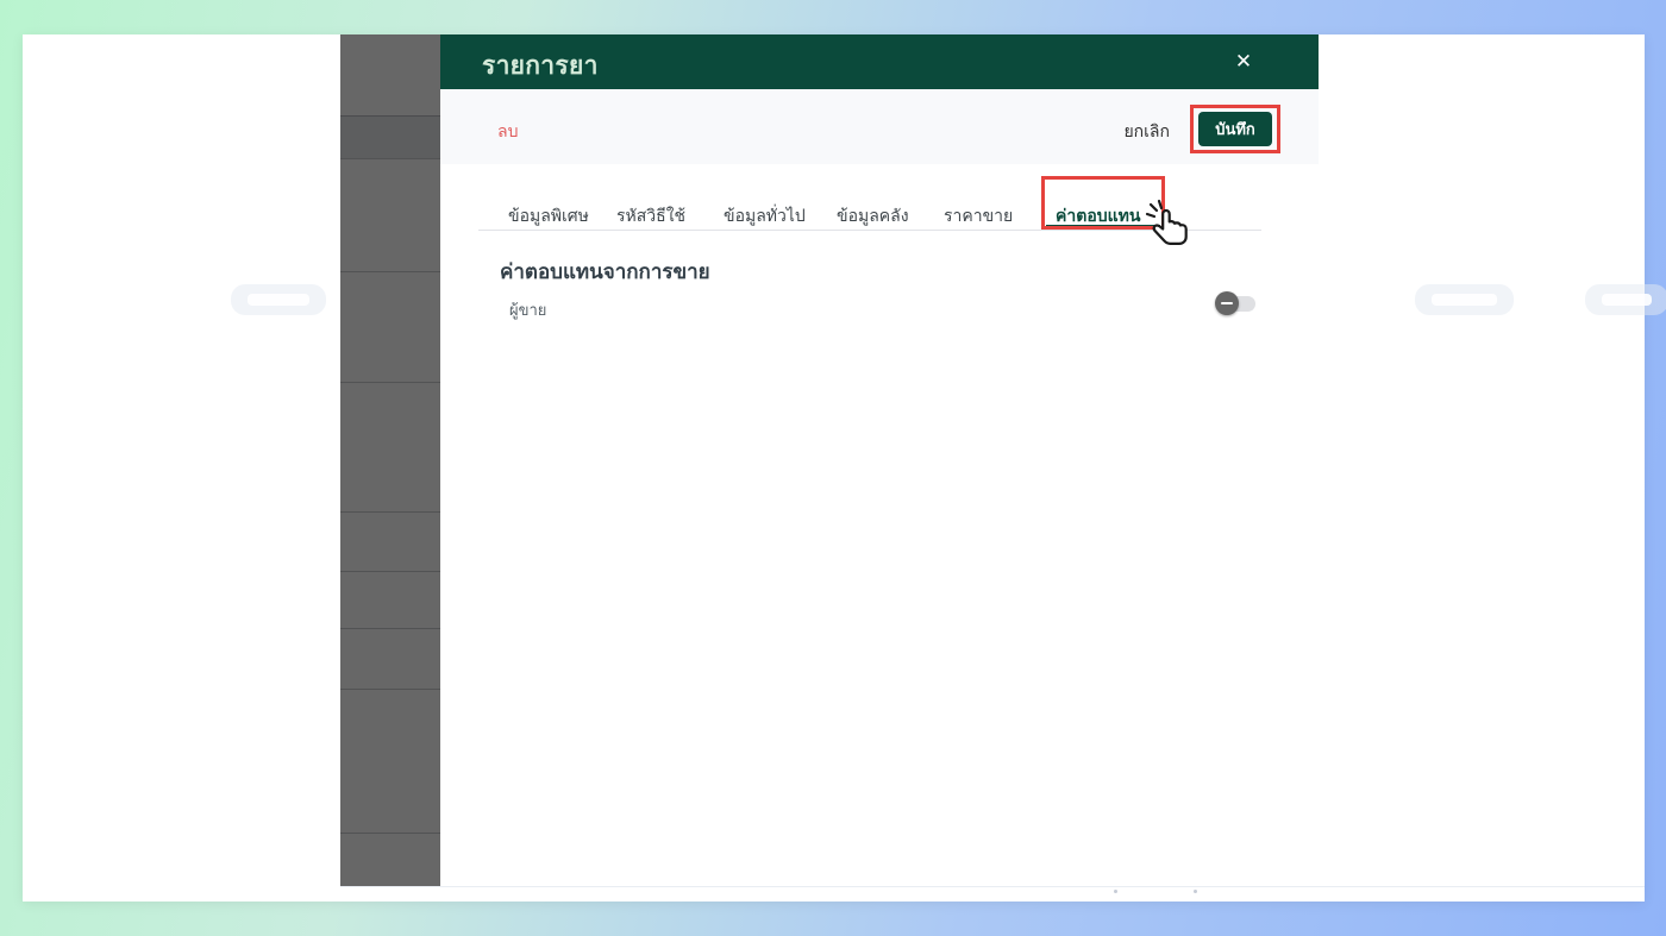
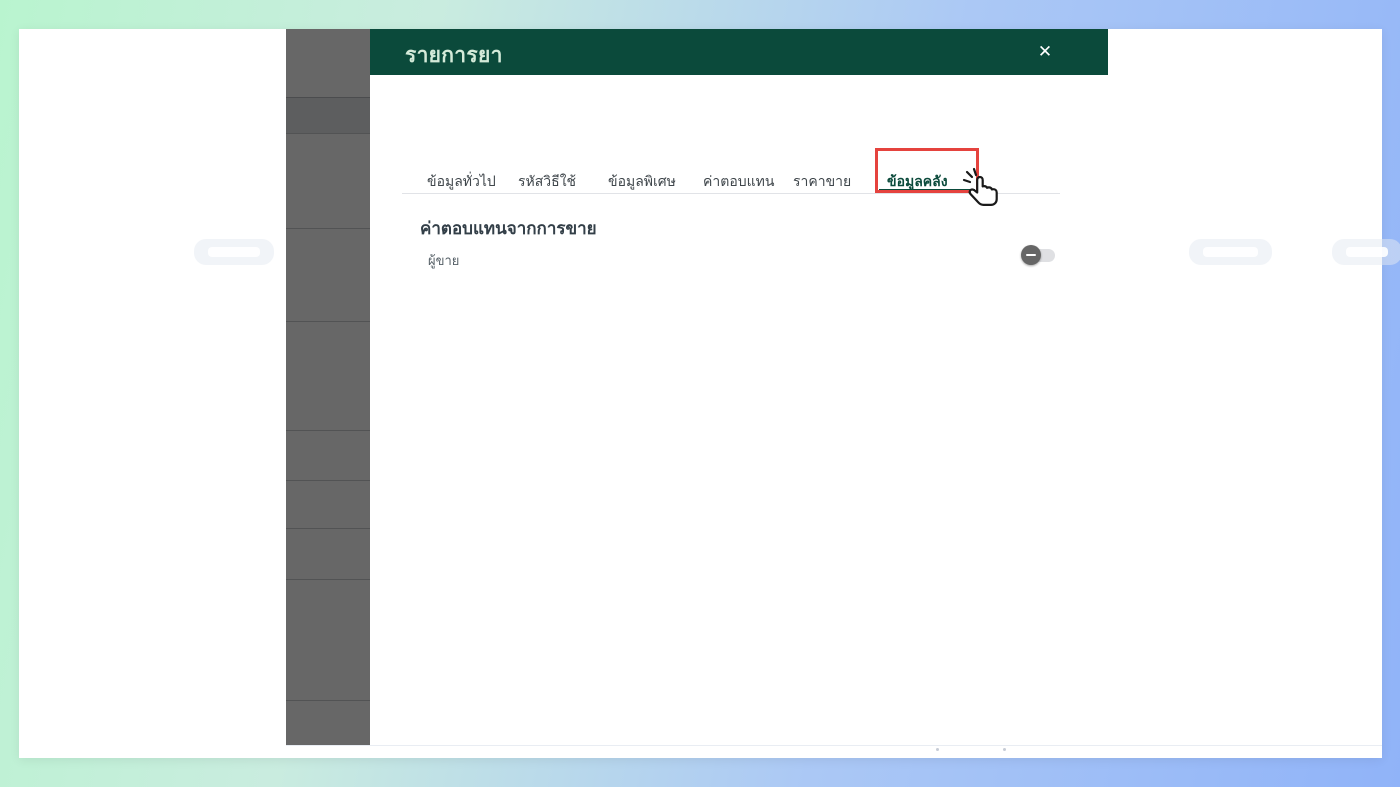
  รายการยา
  ✕
- ลบ
- ยกเลิก
- บันทึก
- ข้อมูลพิเศษ
+ ข้อมูลทั่วไป
  รหัสวิธีใช้
- ข้อมูลทั่วไป
+ ข้อมูลพิเศษ
- ข้อมูลคลัง
+ ค่าตอบแทน
  ราคาขาย
- ค่าตอบแทน
+ ข้อมูลคลัง
  ค่าตอบแทนจากการขาย
  ผู้ขาย
